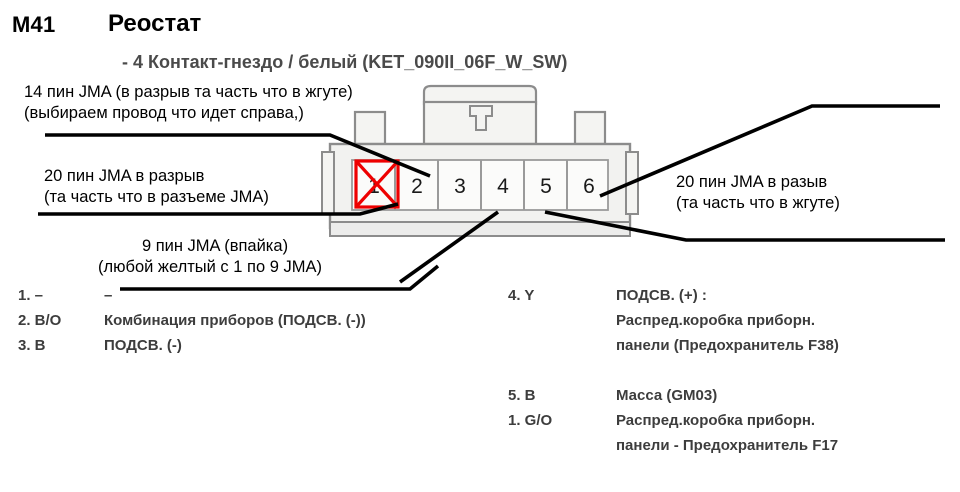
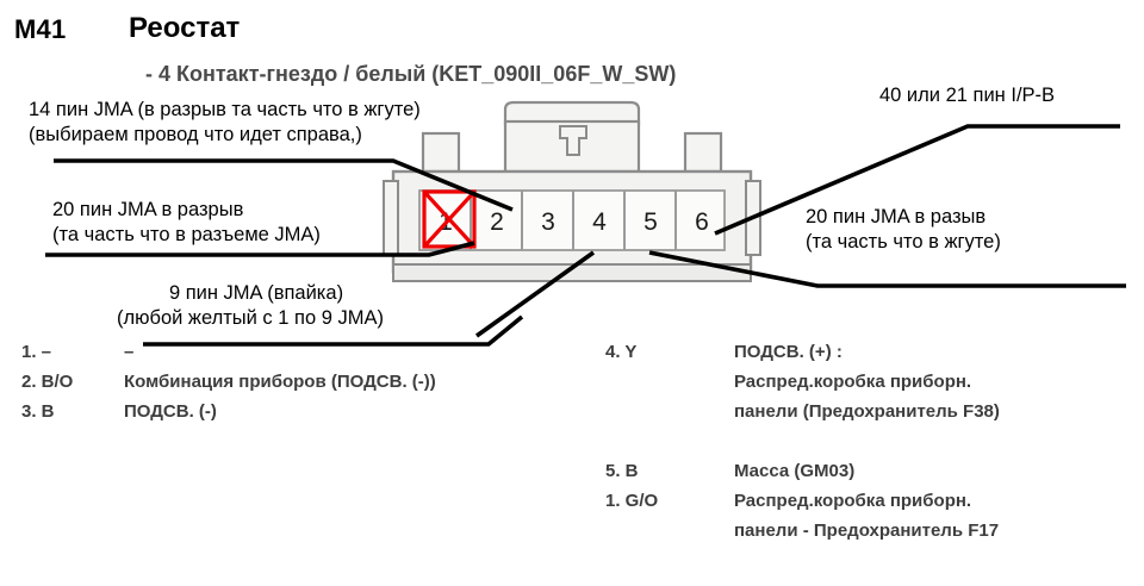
  M41
  Реостат
  - 4 Контакт-гнездо / белый (KET_090II_06F_W_SW)
  2
  3
  4
  5
  6
  14 пин JMA (в разрыв та часть что в жгуте)
  (выбираем провод что идет справа,)
  20 пин JMA в разрыв
  (та часть что в разъеме JMA)
  9 пин JMA (впайка)
  (любой желтый с 1 по 9 JMA)
+ 40 или 21 пин I/P-B
  20 пин JMA в разыв
  (та часть что в жгуте)
  1. –
  –
  2. B/O
  Комбинация приборов (ПОДСВ. (-))
  3. B
  ПОДСВ. (-)
  4. Y
  ПОДСВ. (+) :
  Распред.коробка приборн.
  панели (Предохранитель F38)
  5. B
  Масса (GM03)
  1. G/O
  Распред.коробка приборн.
  панели - Предохранитель F17
